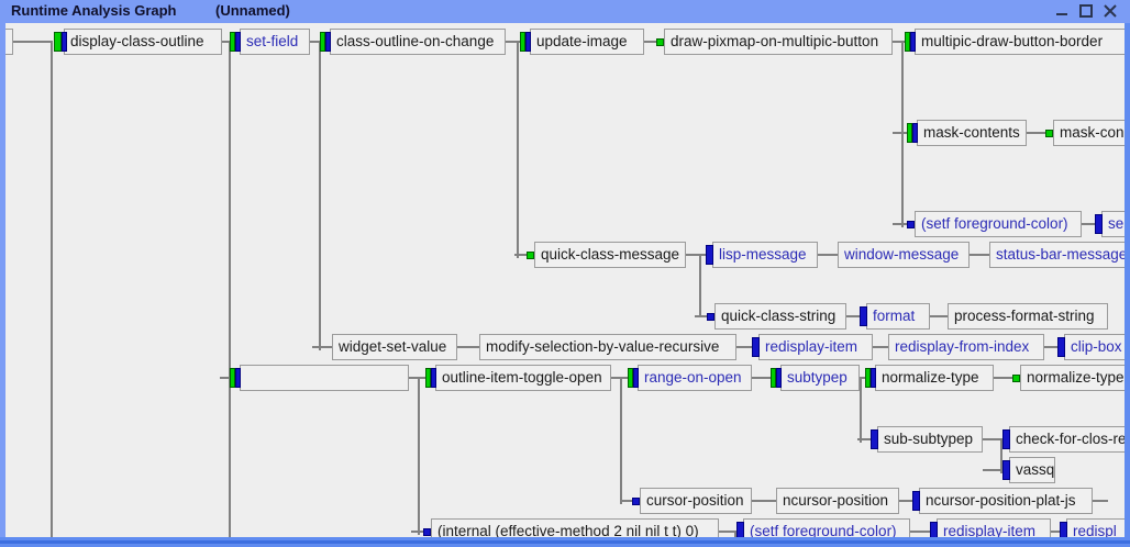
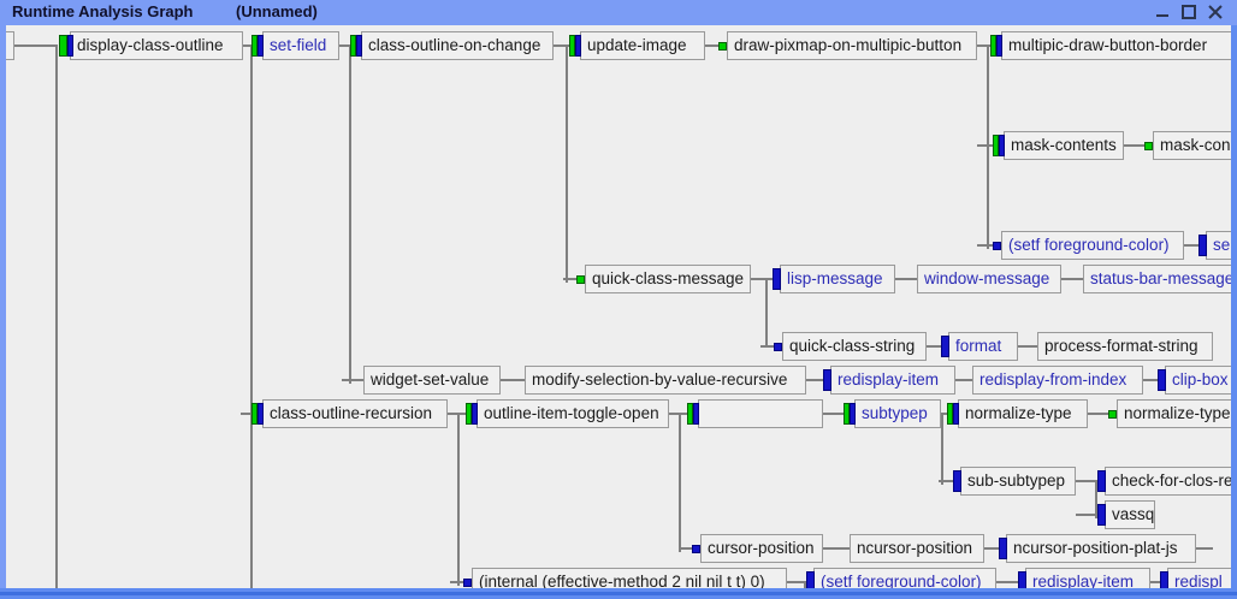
  Runtime Analysis Graph
  (Unnamed)
  display-class-outline
  set-field
  class-outline-on-change
  update-image
  draw-pixmap-on-multipic-button
  multipic-draw-button-border
  mask-contents
  mask-con
  (setf foreground-color)
  se
  quick-class-message
  lisp-message
  window-message
  status-bar-message
  quick-class-string
  format
  process-format-string
  widget-set-value
  modify-selection-by-value-recursive
  redisplay-item
  redisplay-from-index
  clip-box
+ class-outline-recursion
  outline-item-toggle-open
- range-on-open
  subtypep
  normalize-type
  normalize-type
  sub-subtypep
  check-for-clos-re
  vassq
  cursor-position
  ncursor-position
  ncursor-position-plat-js
  (internal (effective-method 2 nil nil t t) 0)
  (setf foreground-color)
  redisplay-item
  redispl
